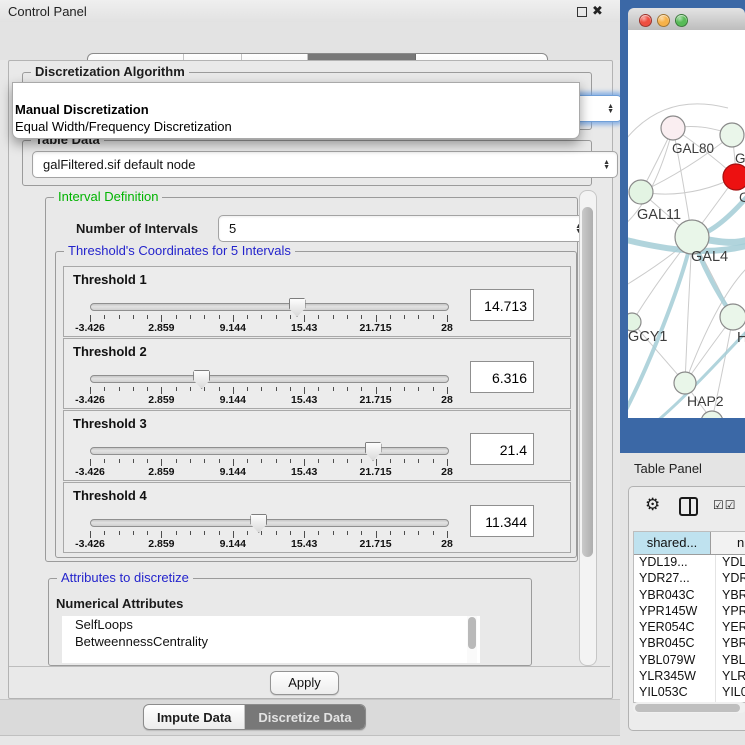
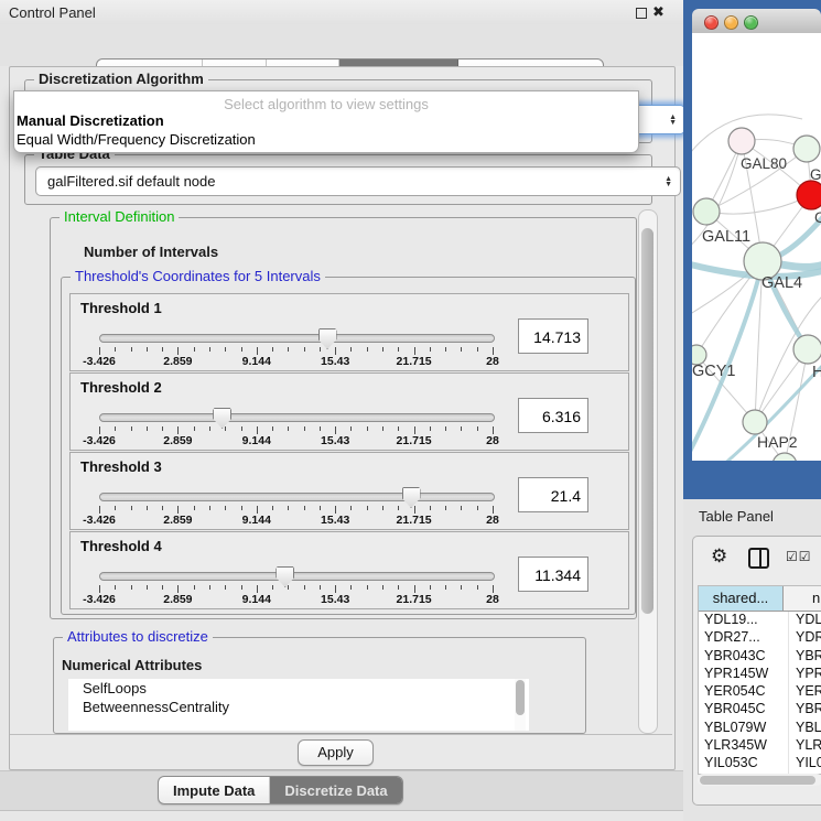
  Control Panel
  ✖
  Discretization Algorithm
+ Select algorithm to view settings
  Manual Discretization
  Equal Width/Frequency Discretization
  Table Data
  galFiltered.sif default node
  Interval Definition
  Number of Intervals
- 5
  Threshold's Coordinates for 5 Intervals
  Threshold 1
  -3.426
  2.859
  9.144
  15.43
  21.715
  28
  14.713
  Threshold 2
  -3.426
  2.859
  9.144
  15.43
  21.715
  28
  6.316
  Threshold 3
  -3.426
  2.859
  9.144
  15.43
  21.715
  28
  21.4
  Threshold 4
  -3.426
  2.859
  9.144
  15.43
  21.715
  28
  11.344
  Attributes to discretize
  Numerical Attributes
  SelfLoops
  BetweennessCentrality
  Apply
  Impute Data
  Discretize Data
  GAL80
  C
  GAL11
  GAL4
  GCY1
  H
  HAP2
  Table Panel
  ⚙
  ☑☑
  shared...
  n
  YDL19...
  YDL
  YDR27...
  YDR
  YBR043C
  YBR
  YPR145W
  YPR
  YER054C
  YER
  YBR045C
  YBR
  YBL079W
  YBL
  YLR345W
  YLR
  YIL053C
  YIL0
